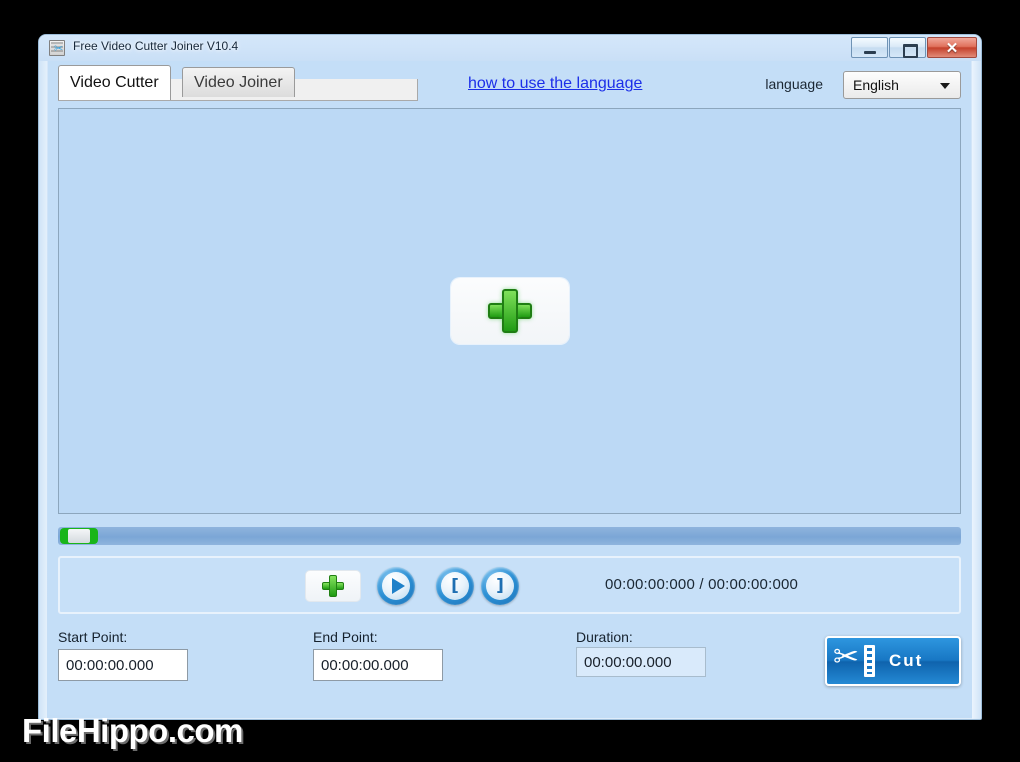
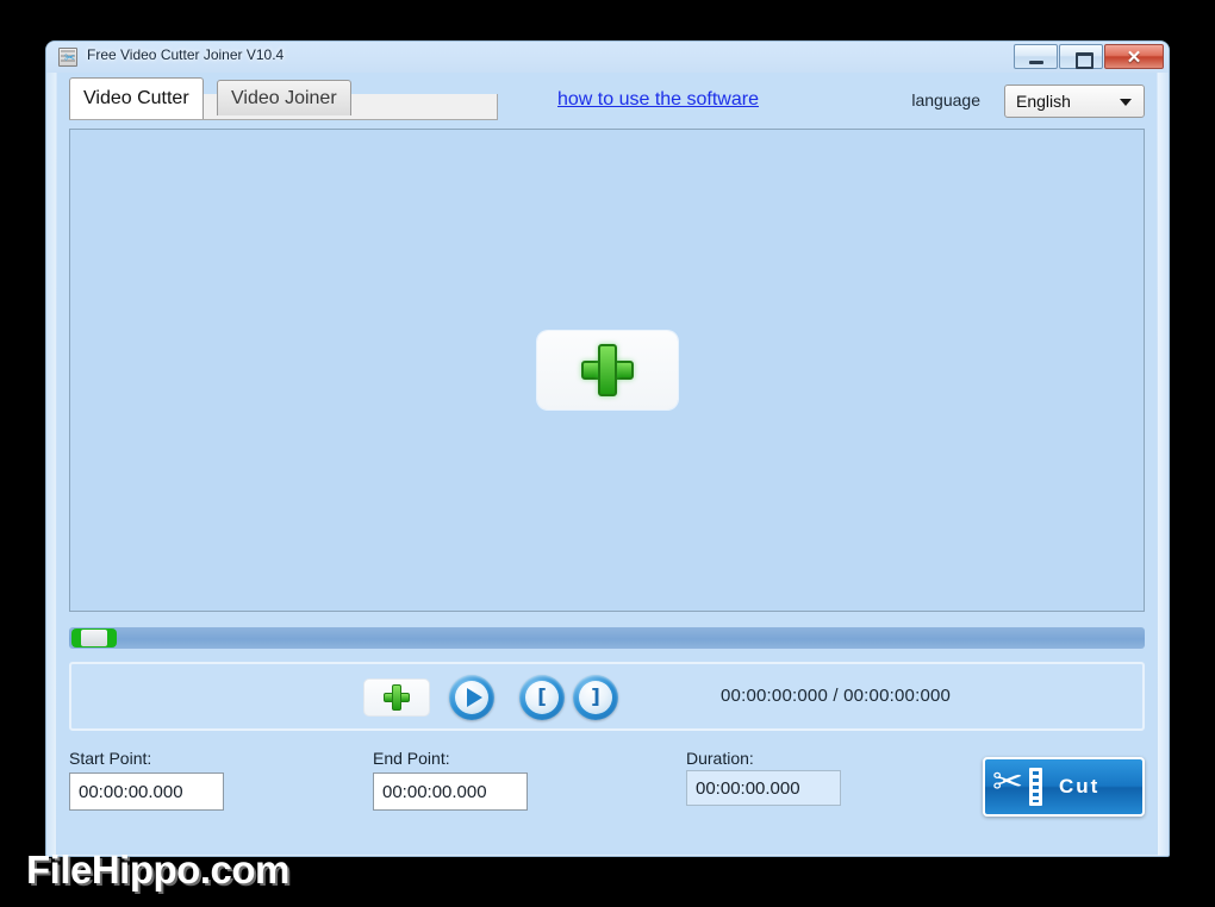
  ✂
  Free Video Cutter Joiner V10.4
  ✕
  Video Cutter
  Video Joiner
- how to use the language
+ how to use the software
  language
  English
  [
  ]
  00:00:00:000 / 00:00:00:000
  Start Point:
  00:00:00.000
  End Point:
  00:00:00.000
  Duration:
  00:00:00.000
  ✂
  Cut
  FileHippo.com
